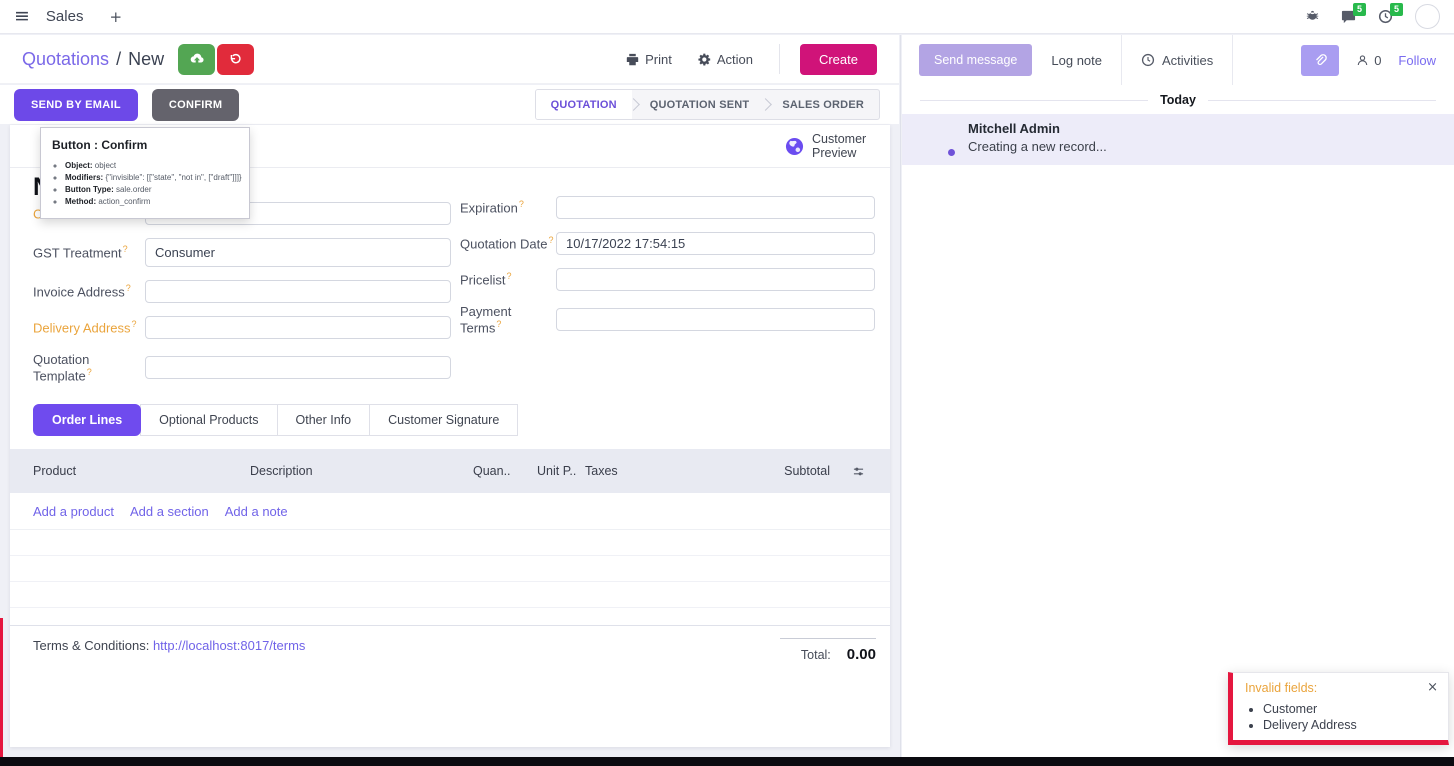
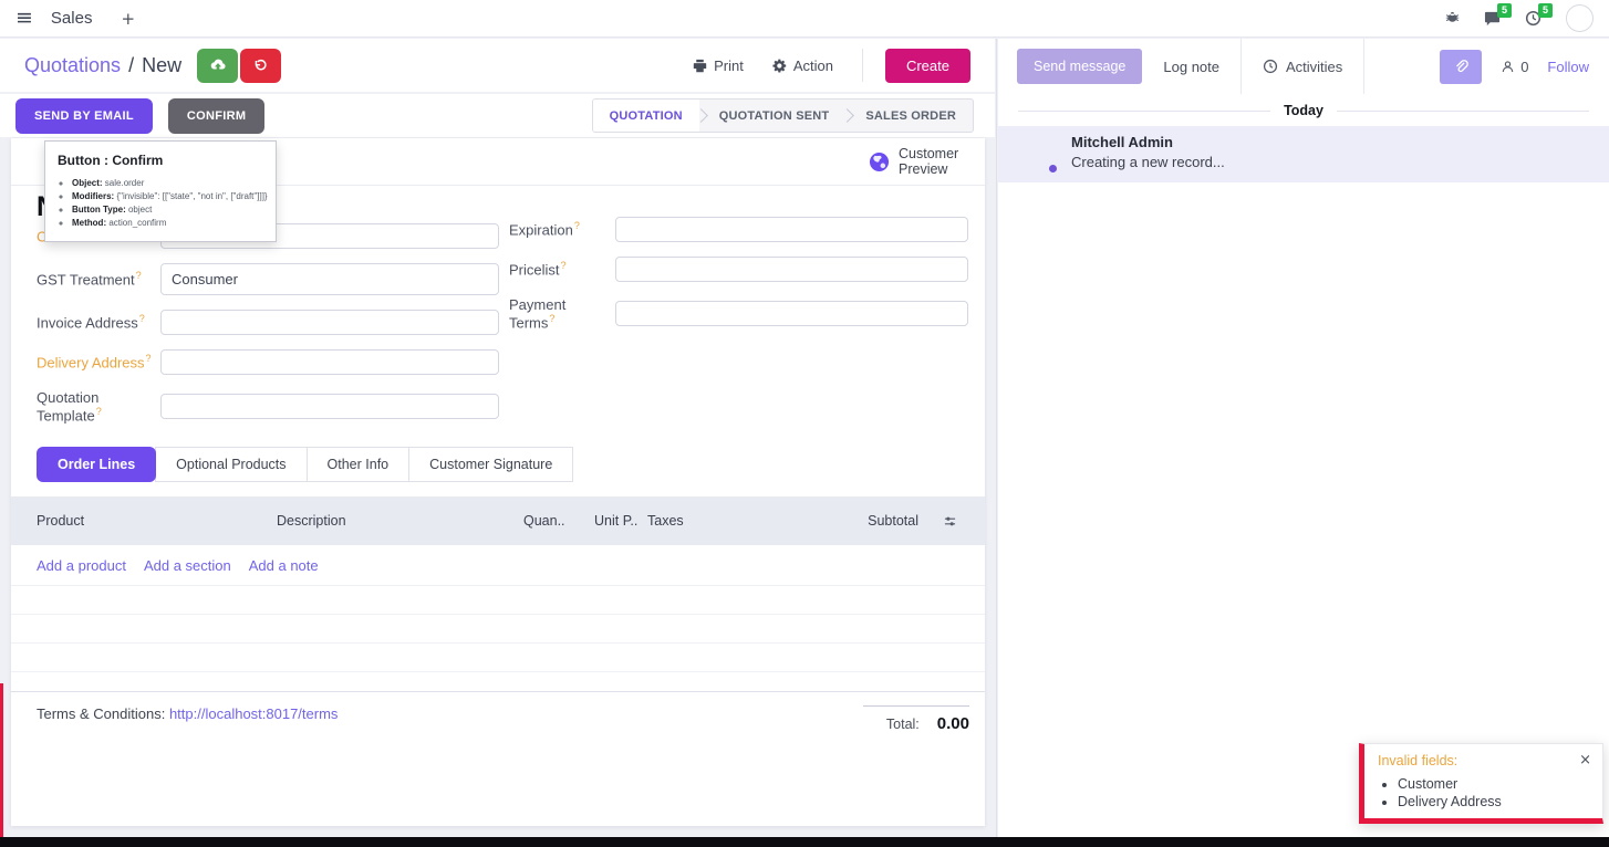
  ≡
  Sales
  +
  5
  5
  Quotations
  /
  New
  Print
  Action
  Create
  SEND BY EMAIL
  CONFIRM
  QUOTATION
  QUOTATION SENT
  SALES ORDER
  Customer Preview
  GST Treatment?
  Consumer
  Invoice Address?
  Delivery Address?
  Quotation Template?
  Expiration?
- Quotation Date?
- 10/17/2022 17:54:15
  Pricelist?
  Payment Terms?
  Order Lines
  Optional Products
  Other Info
  Customer Signature
  Product
  Description
  Quan..
  Unit P..
  Taxes
  Subtotal
  Add a product
  Add a section
  Add a note
  Terms & Conditions: http://localhost:8017/terms
  Total:
  0.00
  Button : Confirm
- Object: object
+ Object: sale.order
  Modifiers: {"invisible": [["state", "not in", ["draft"]]]}
- Button Type: sale.order
+ Button Type: object
  Method: action_confirm
  Send message
  Log note
  Activities
  0
  Follow
  Today
  Mitchell Admin
  Creating a new record...
  Invalid fields:
  ×
  Customer
  Delivery Address
